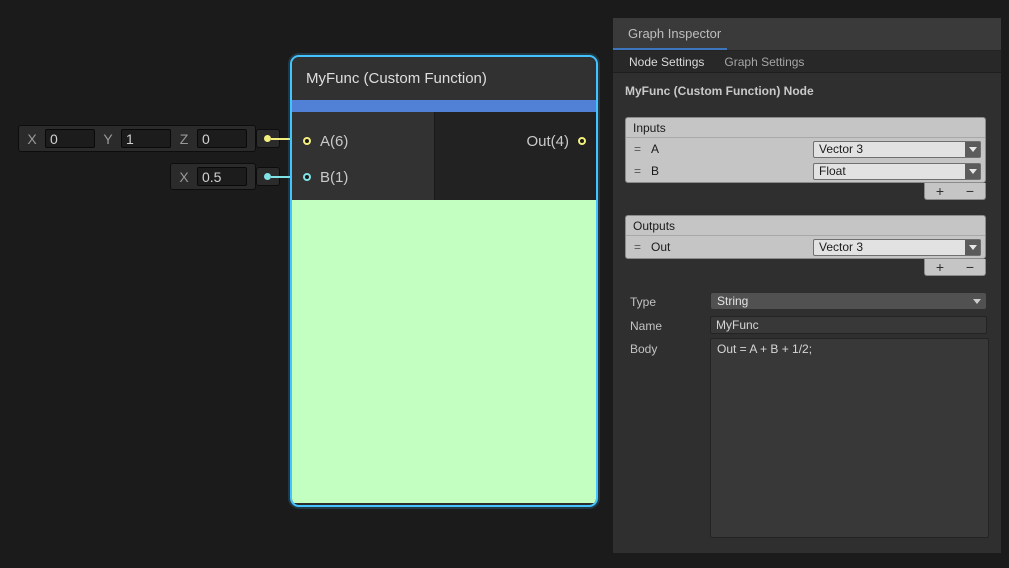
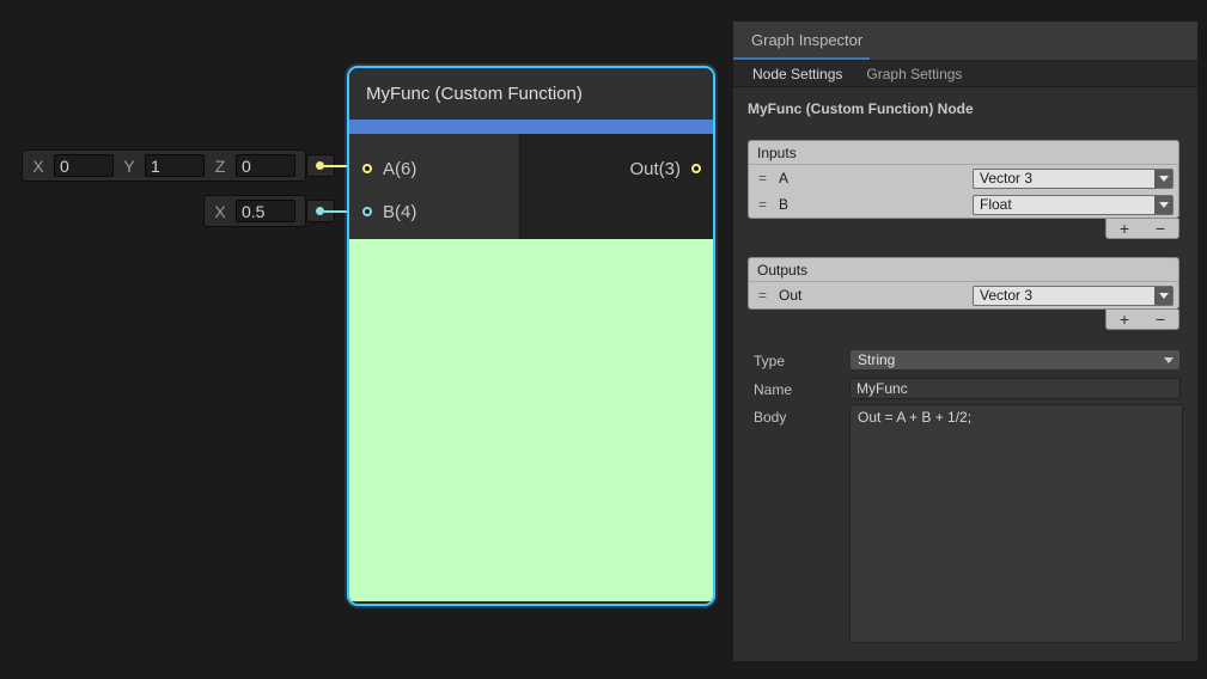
  X
  0
  Y
  1
  Z
  0
  X
  0.5
  MyFunc (Custom Function)
  A(6)
- B(1)
+ B(4)
- Out(4)
+ Out(3)
  Graph Inspector
  Node Settings
  Graph Settings
  MyFunc (Custom Function) Node
  Inputs
  =
  A
  Vector 3
  =
  B
  Float
  +
  −
  Outputs
  =
  Out
  Vector 3
  +
  −
  Type
  String
  Name
  MyFunc
  Body
  Out = A + B + 1/2;
